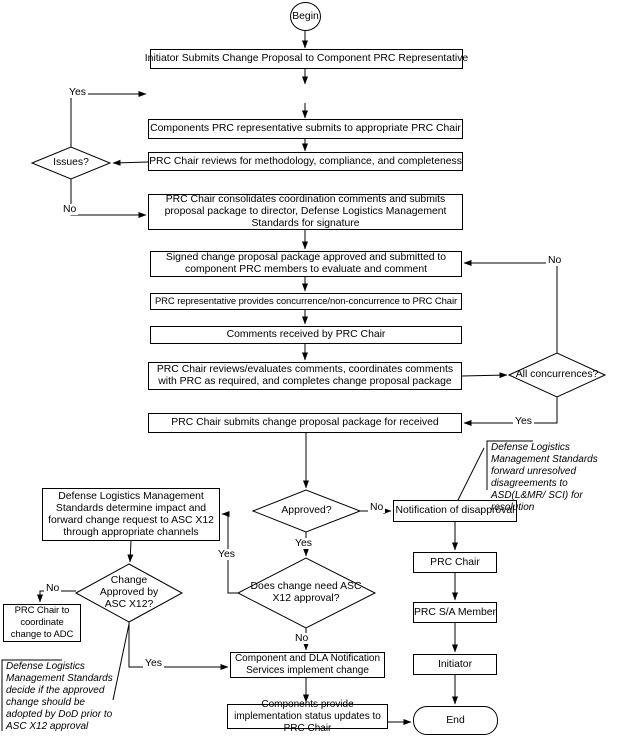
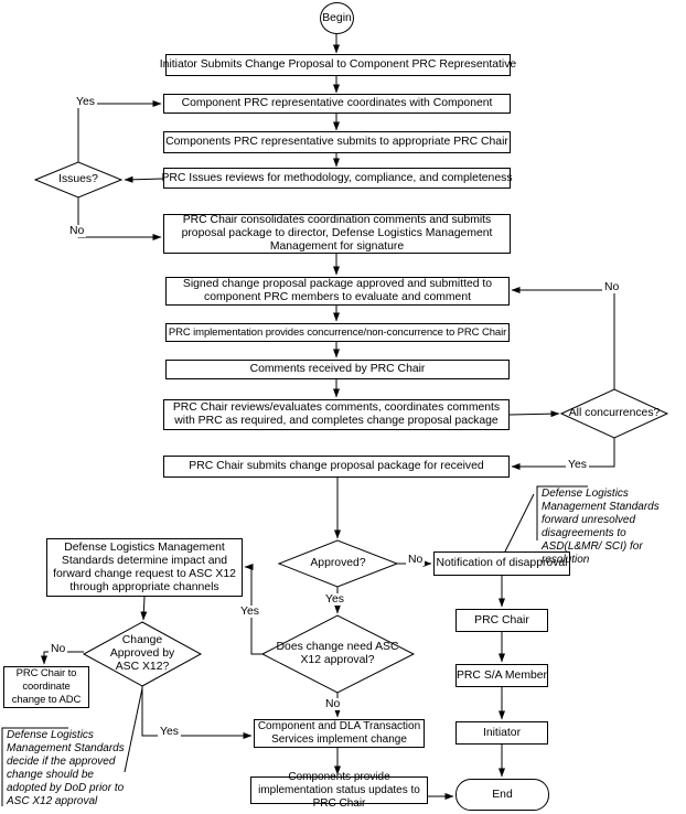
  Begin
  Initiator Submits Change Proposal to Component PRC Representative
+ Component PRC representative coordinates with Component
  Components PRC representative submits to appropriate PRC Chair
- PRC Chair reviews for methodology, compliance, and completeness
+ PRC Issues reviews for methodology, compliance, and completeness
- PRC Chair consolidates coordination comments and submits proposal package to director, Defense Logistics Management Standards for signature
+ PRC Chair consolidates coordination comments and submits proposal package to director, Defense Logistics Management Management for signature
  Signed change proposal package approved and submitted to component PRC members to evaluate and comment
- PRC representative provides concurrence/non-concurrence to PRC Chair
+ PRC implementation provides concurrence/non-concurrence to PRC Chair
  Comments received by PRC Chair
  PRC Chair reviews/evaluates comments, coordinates comments with PRC as required, and completes change proposal package
  PRC Chair submits change proposal package for received
  Defense Logistics Management Standards determine impact and forward change request to ASC X12 through appropriate channels
  PRC Chair to coordinate change to ADC
- Component and DLA Notification Services implement change
+ Component and DLA Transaction Services implement change
  Components provide implementation status updates to PRC Chair
  Notification of disapproval
  PRC Chair
  PRC S/A Member
  Initiator
  End
  Issues?
  All concurrences?
  Approved?
  Does change need ASC X12 approval?
  Change Approved by ASC X12?
  Defense Logistics Management Standards forward unresolved disagreements to ASD(L&MR/ SCI) for resolution
  Defense Logistics Management Standards decide if the approved change should be adopted by DoD prior to ASC X12 approval
  Yes
  No
  No
  Yes
  No
  Yes
  Yes
  No
  No
  Yes
